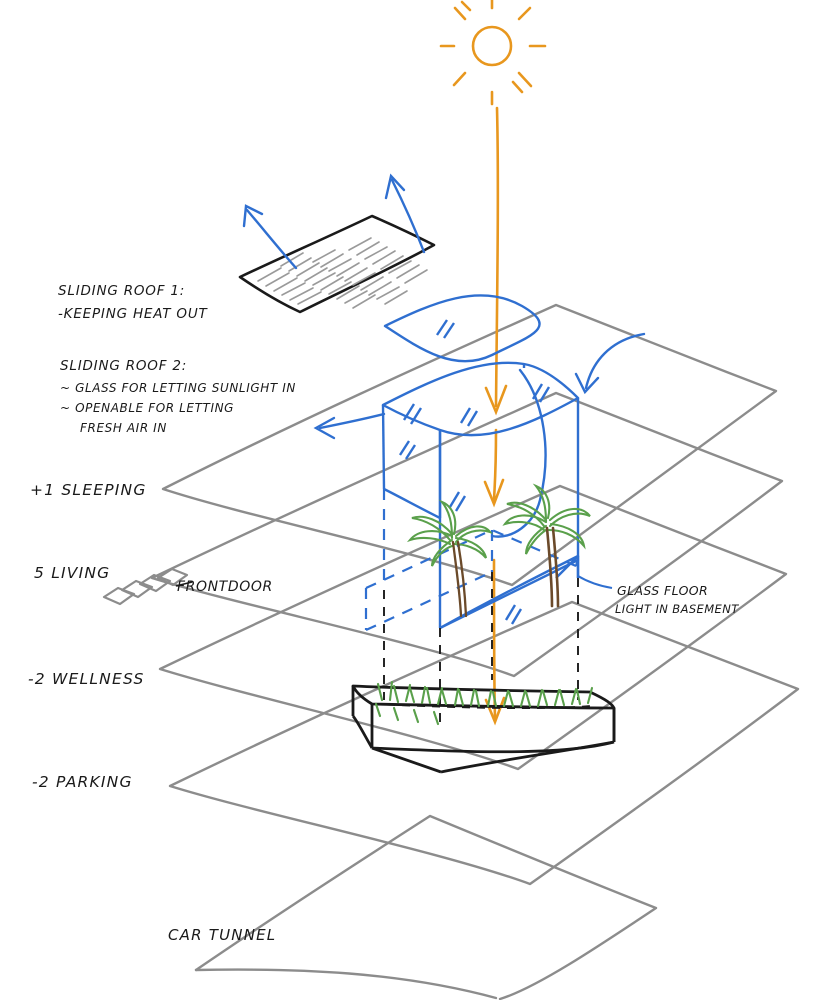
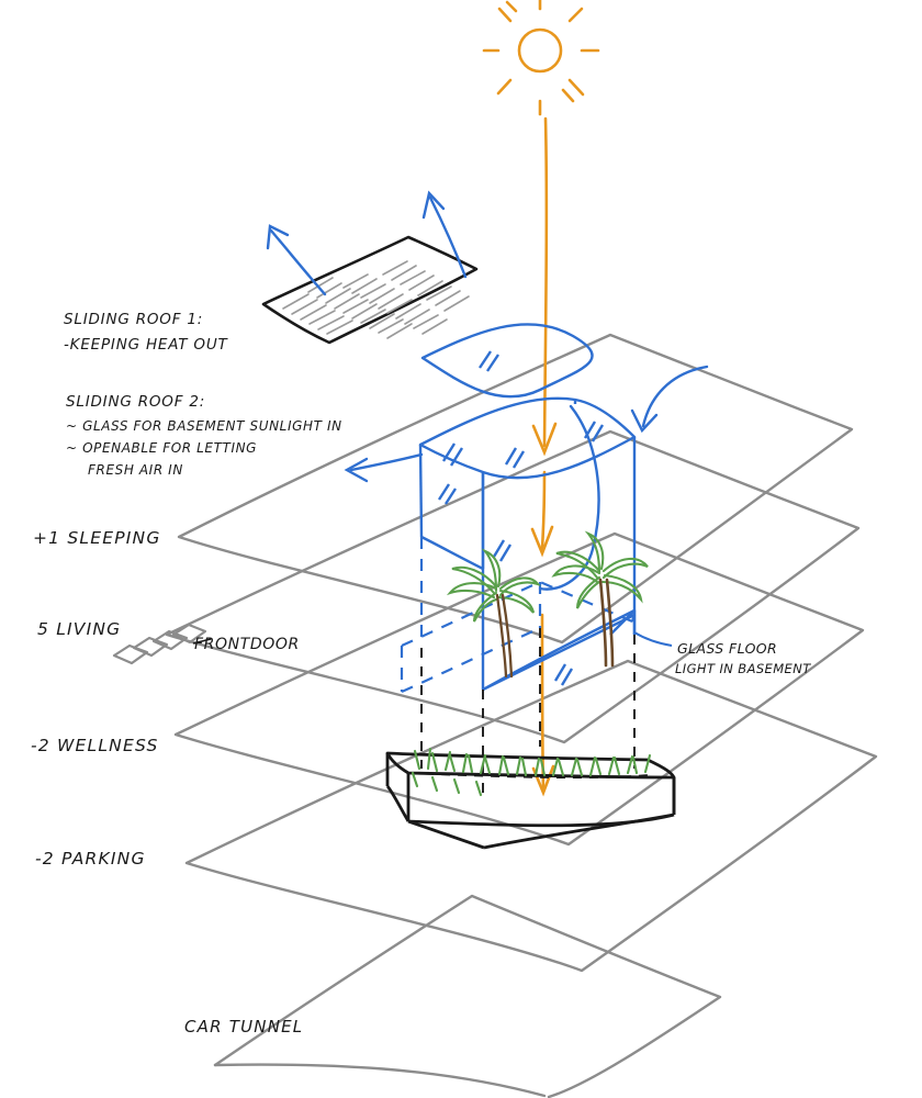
  SLIDING ROOF 1:
  -KEEPING HEAT OUT
  SLIDING ROOF 2:
- ~ GLASS FOR LETTING SUNLIGHT IN
+ ~ GLASS FOR BASEMENT SUNLIGHT IN
  ~ OPENABLE FOR LETTING
  FRESH AIR IN
  +1 SLEEPING
  5 LIVING
  -2 WELLNESS
  -2 PARKING
  FRONTDOOR
  GLASS FLOOR
  LIGHT IN BASEMENT
  CAR TUNNEL
